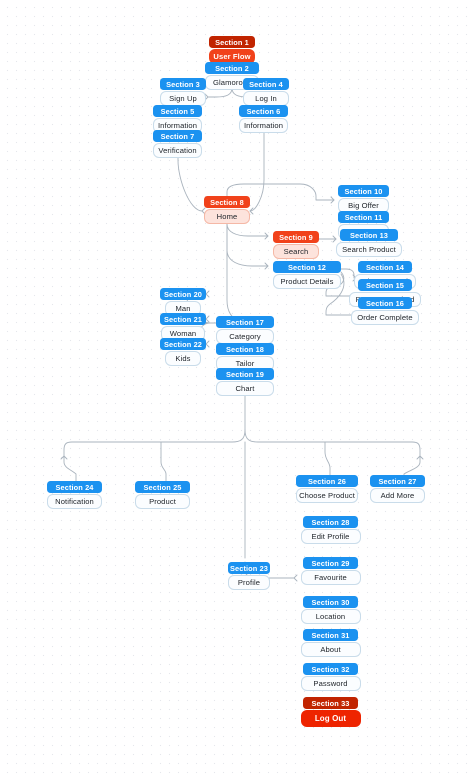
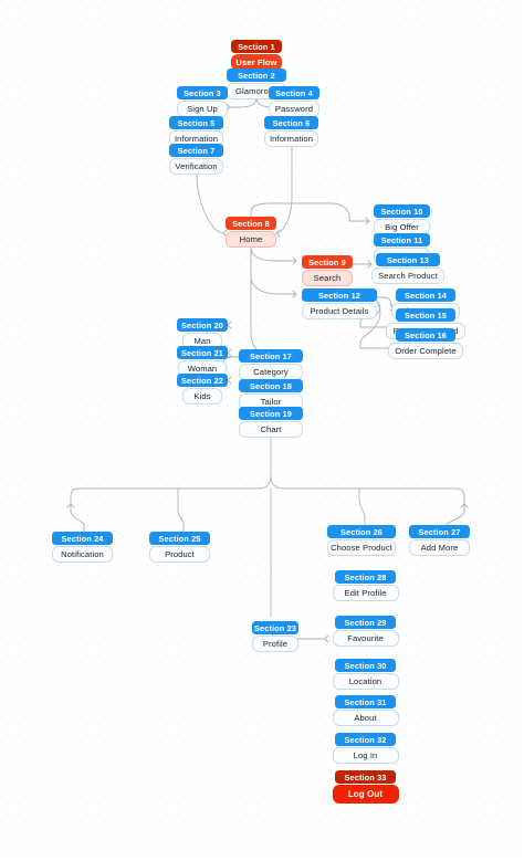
  Section 1
  User Flow
  Section 2
  Glamoro
  Section 3
  Sign Up
  Section 4
- Log In
+ Password
  Section 5
  Information
  Section 6
  Information
  Section 7
  Verification
  Section 8
  Home
  Section 9
  Search
  Section 10
  Big Offer
  Section 11
  Section 12
  Product Details
  Section 13
  Search Product
  Section 14
  Section 15
  Section 16
  Order Complete
  Section 17
  Category
  Section 18
  Tailor
  Section 19
  Chart
  Section 20
  Man
  Section 21
  Woman
  Section 22
  Kids
  Section 23
  Profile
  Section 24
  Notification
  Section 25
  Product
  Section 26
  Choose Product
  Section 27
  Add More
  Section 28
  Edit Profile
  Section 29
  Favourite
  Section 30
  Location
  Section 31
  About
  Section 32
- Password
+ Log In
  Section 33
  Log Out
